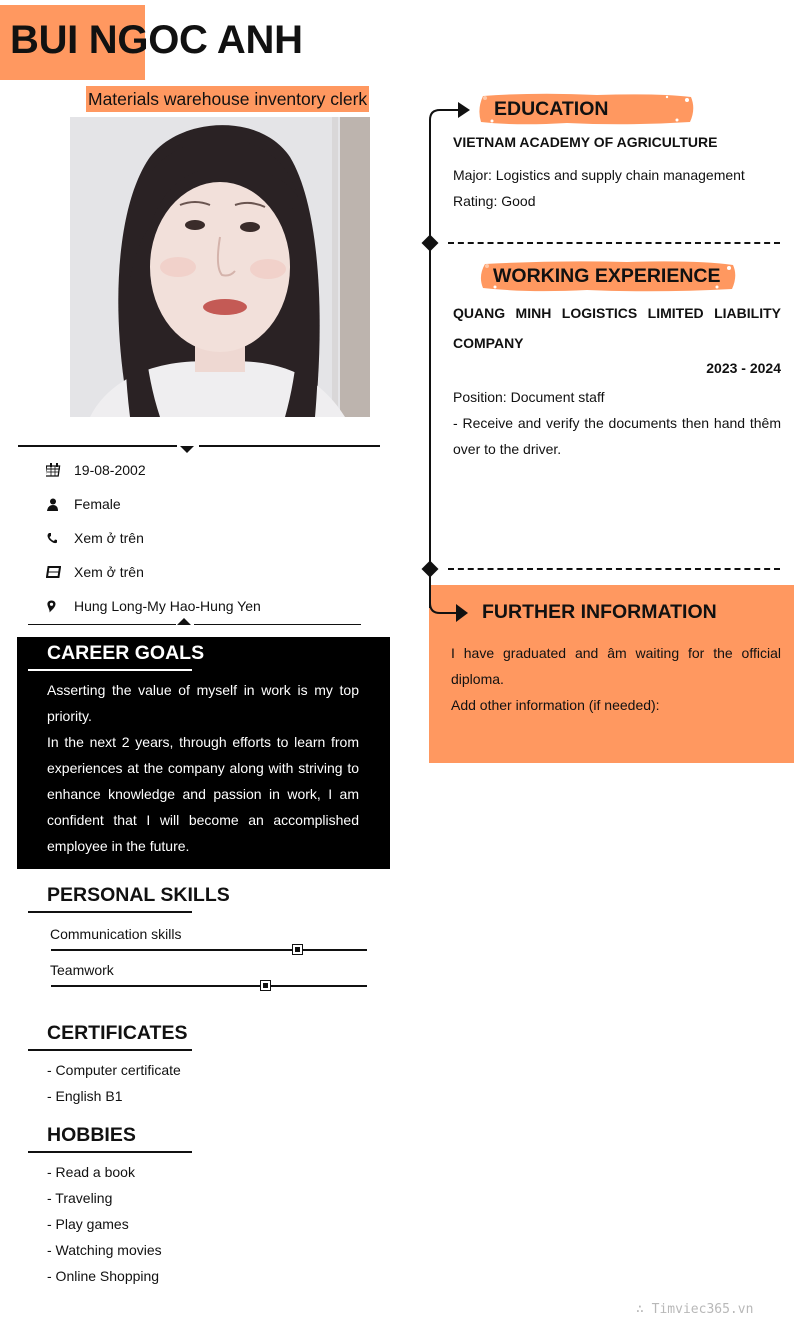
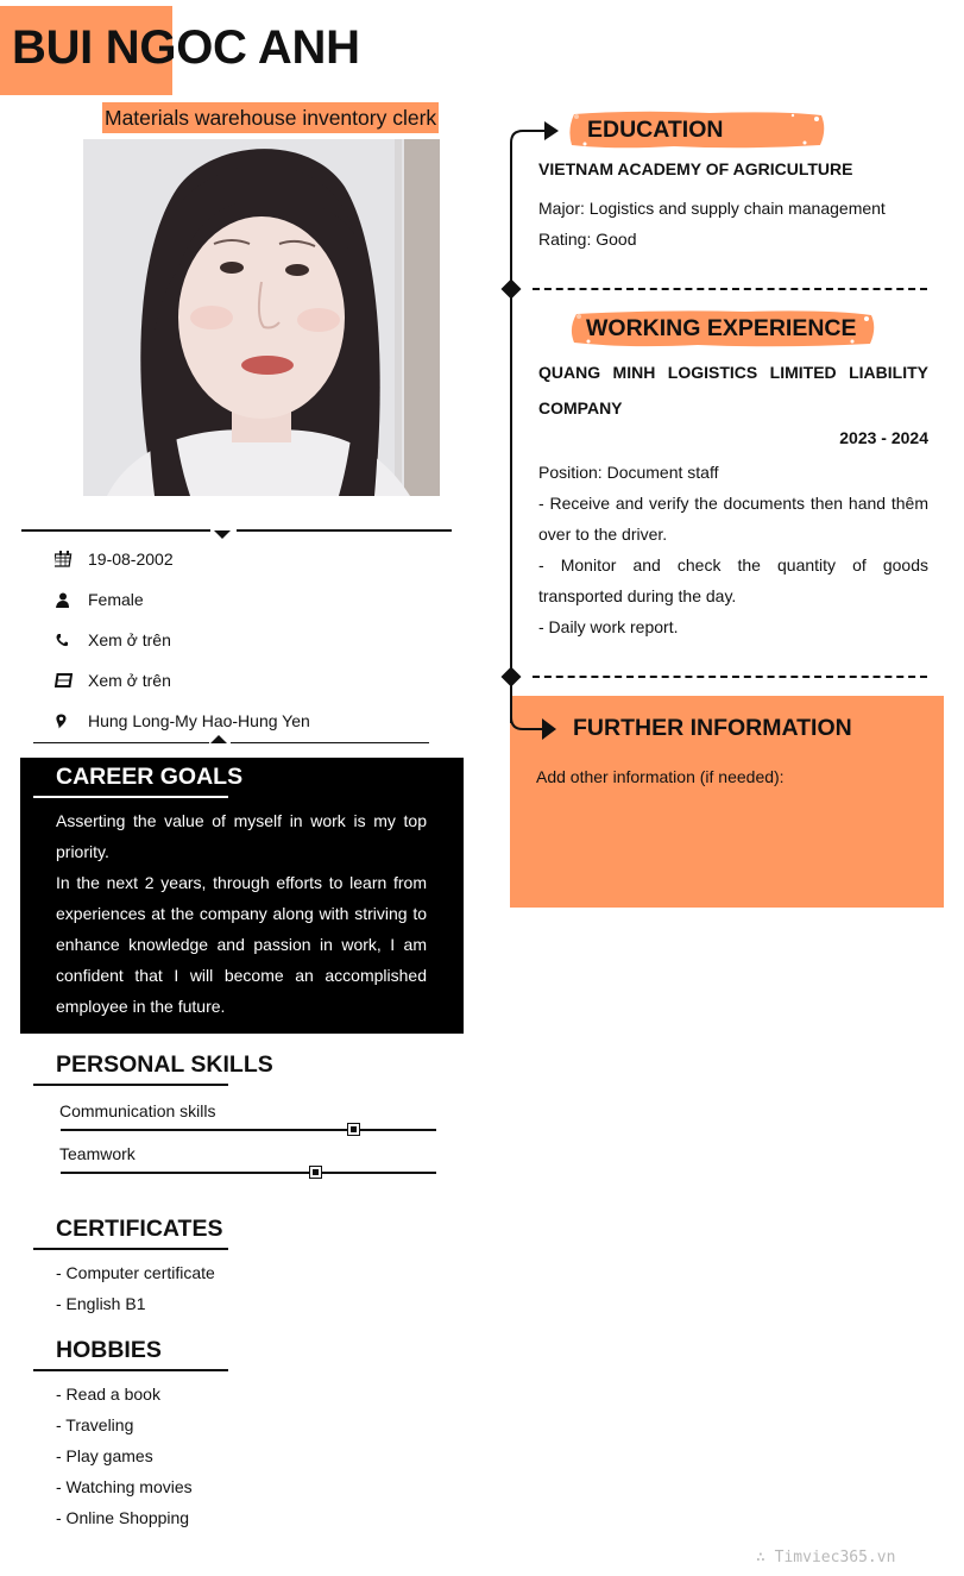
  BUI NGOC ANH
  Materials warehouse inventory clerk
  19-08-2002
  Female
  Xem ở trên
  Xem ở trên
  Hung Long-My Hao-Hung Yen
  CAREER GOALS
  Asserting the value of myself in work is my top priority.
  In the next 2 years, through efforts to learn from experiences at the company along with striving to enhance knowledge and passion in work, I am confident that I will become an accomplished employee in the future.
  PERSONAL SKILLS
  Communication skills
  Teamwork
  CERTIFICATES
  - Computer certificate
  - English B1
  HOBBIES
  - Read a book
  - Traveling
  - Play games
  - Watching movies
  - Online Shopping
  EDUCATION
  VIETNAM ACADEMY OF AGRICULTURE
  Major: Logistics and supply chain management
  Rating: Good
  WORKING EXPERIENCE
  QUANG MINH LOGISTICS LIMITED LIABILITY COMPANY
  2023 - 2024
  Position: Document staff
  - Receive and verify the documents then hand thêm over to the driver.
+ - Monitor and check the quantity of goods transported during the day.
+ - Daily work report.
  FURTHER INFORMATION
- I have graduated and âm waiting for the official diploma.
  Add other information (if needed):
  ∴ Timviec365.vn
